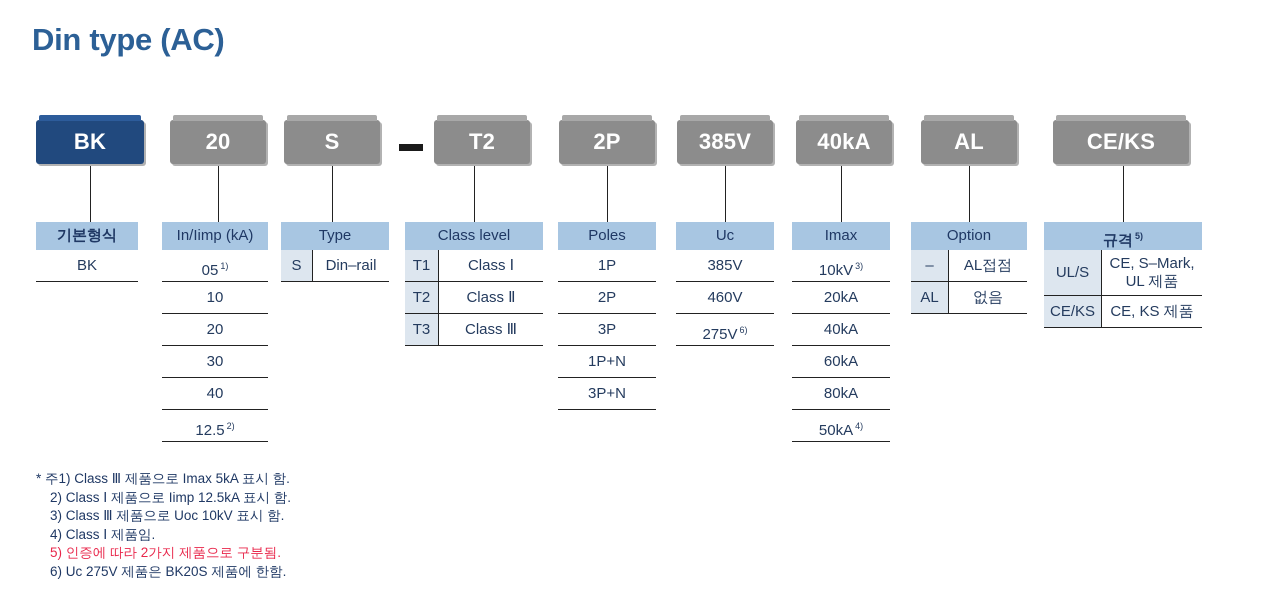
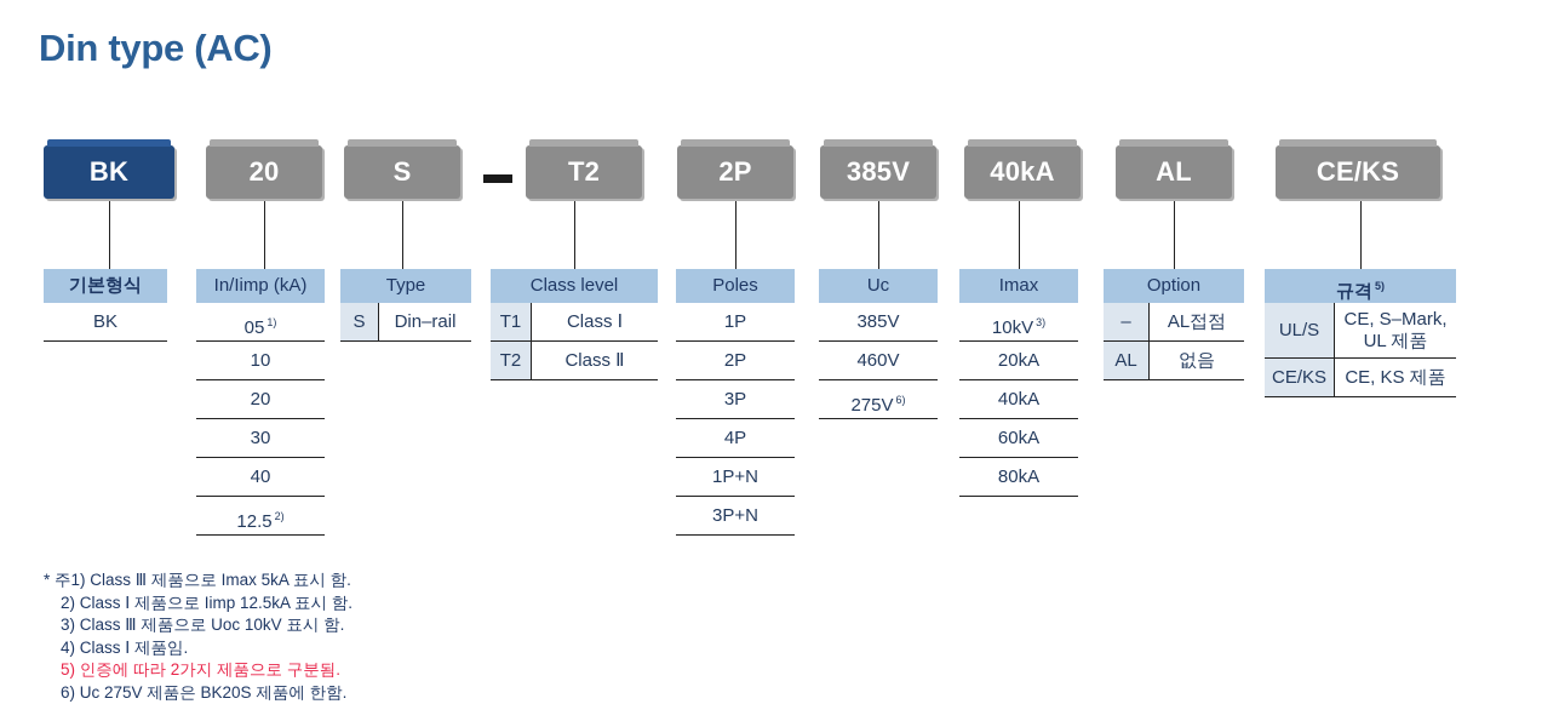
  Din type (AC)
  BK
  20
  S
  T2
  2P
  385V
  40kA
  AL
  CE/KS
  기본형식
  BK
  In/Iimp (kA)
  05 1)
  10
  20
  30
  40
  12.5 2)
  Type
  S
  Din–rail
  Class level
  T1
  Class Ⅰ
  T2
  Class Ⅱ
- T3
- Class Ⅲ
  Poles
  1P
  2P
  3P
+ 4P
  1P+N
  3P+N
  Uc
  385V
  460V
  275V 6)
  Imax
  10kV 3)
  20kA
  40kA
  60kA
  80kA
- 50kA 4)
  Option
  –
  AL접점
  AL
  없음
  규격 5)
  UL/S
  CE, S–Mark,
  UL 제품
  CE/KS
  CE, KS 제품
  * 주1) Class Ⅲ 제품으로 Imax 5kA 표시 함.
  2) Class Ⅰ 제품으로 Iimp 12.5kA 표시 함.
  3) Class Ⅲ 제품으로 Uoc 10kV 표시 함.
  4) Class Ⅰ 제품임.
  5) 인증에 따라 2가지 제품으로 구분됨.
  6) Uc 275V 제품은 BK20S 제품에 한함.
